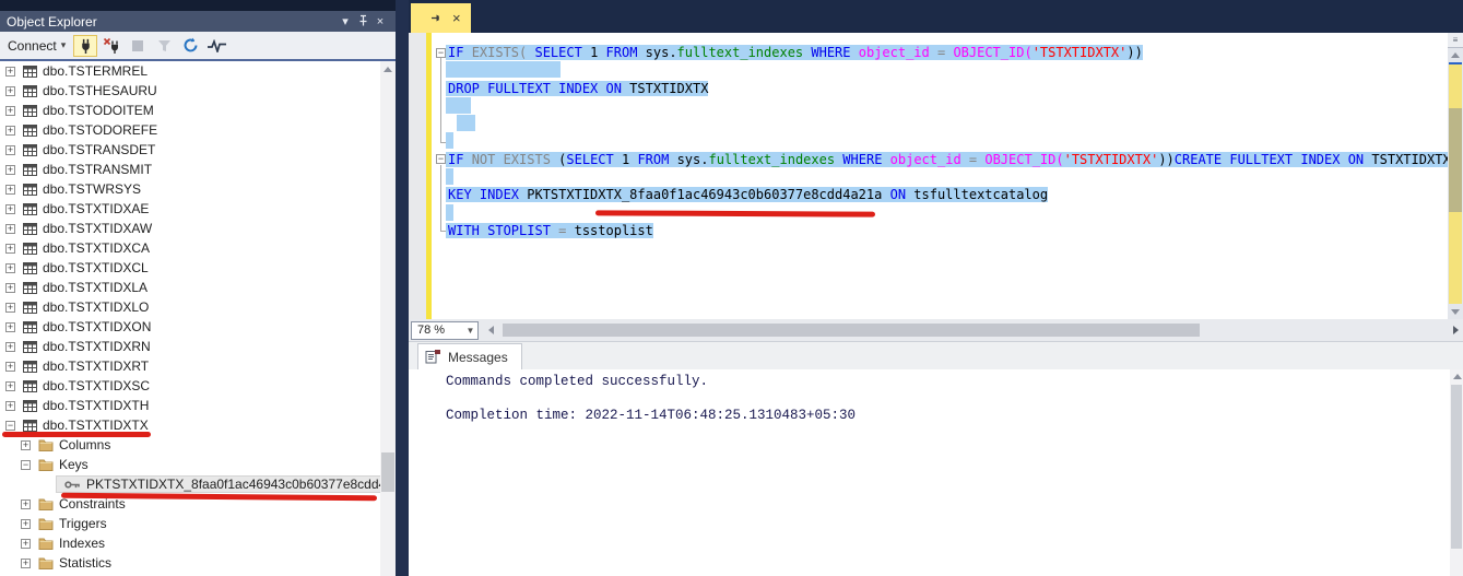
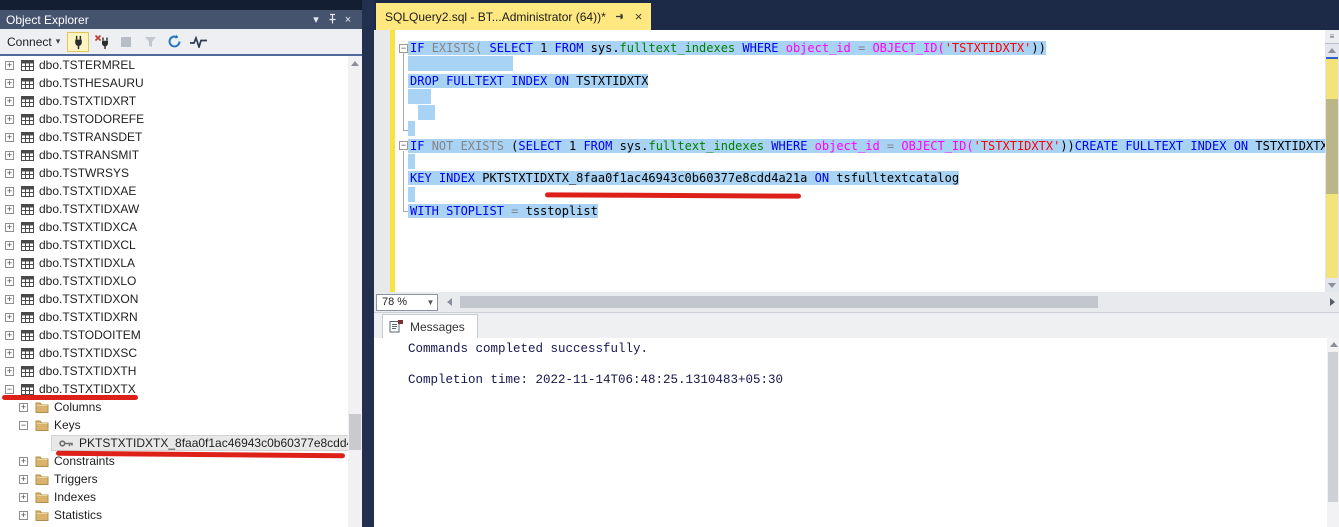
  Object Explorer
  ▾
  ×
  Connect
  ▾
  +
  dbo.TSTERMREL
  +
  dbo.TSTHESAURU
  +
- dbo.TSTODOITEM
+ dbo.TSTXTIDXRT
  +
  dbo.TSTODOREFE
  +
  dbo.TSTRANSDET
  +
  dbo.TSTRANSMIT
  +
  dbo.TSTWRSYS
  +
  dbo.TSTXTIDXAE
  +
  dbo.TSTXTIDXAW
  +
  dbo.TSTXTIDXCA
  +
  dbo.TSTXTIDXCL
  +
  dbo.TSTXTIDXLA
  +
  dbo.TSTXTIDXLO
  +
  dbo.TSTXTIDXON
  +
  dbo.TSTXTIDXRN
  +
- dbo.TSTXTIDXRT
+ dbo.TSTODOITEM
  +
  dbo.TSTXTIDXSC
  +
  dbo.TSTXTIDXTH
  −
  dbo.TSTXTIDXTX
  +
  Columns
  −
  Keys
  PKTSTXTIDXTX_8faa0f1ac46943c0b60377e8cdd
  +
  Constraints
  +
  Triggers
  +
  Indexes
  +
  Statistics
+ SQLQuery2.sql - BT...Administrator (64))*
  ×
  −
  −
  IF EXISTS( SELECT 1 FROM sys.fulltext_indexes WHERE object_id = OBJECT_ID('TSTXTIDXTX'))
  DROP FULLTEXT INDEX ON TSTXTIDXTX
  IF NOT EXISTS (SELECT 1 FROM sys.fulltext_indexes WHERE object_id = OBJECT_ID('TSTXTIDXTX'))CREATE FULLTEXT INDEX ON TSTXTIDXT
  KEY INDEX PKTSTXTIDXTX_8faa0f1ac46943c0b60377e8cdd4a21a ON tsfulltextcatalog
  WITH STOPLIST = tsstoplist
  ≡
  78 %
  ▼
  Messages
  Commands completed successfully.
  Completion time: 2022-11-14T06:48:25.1310483+05:30
